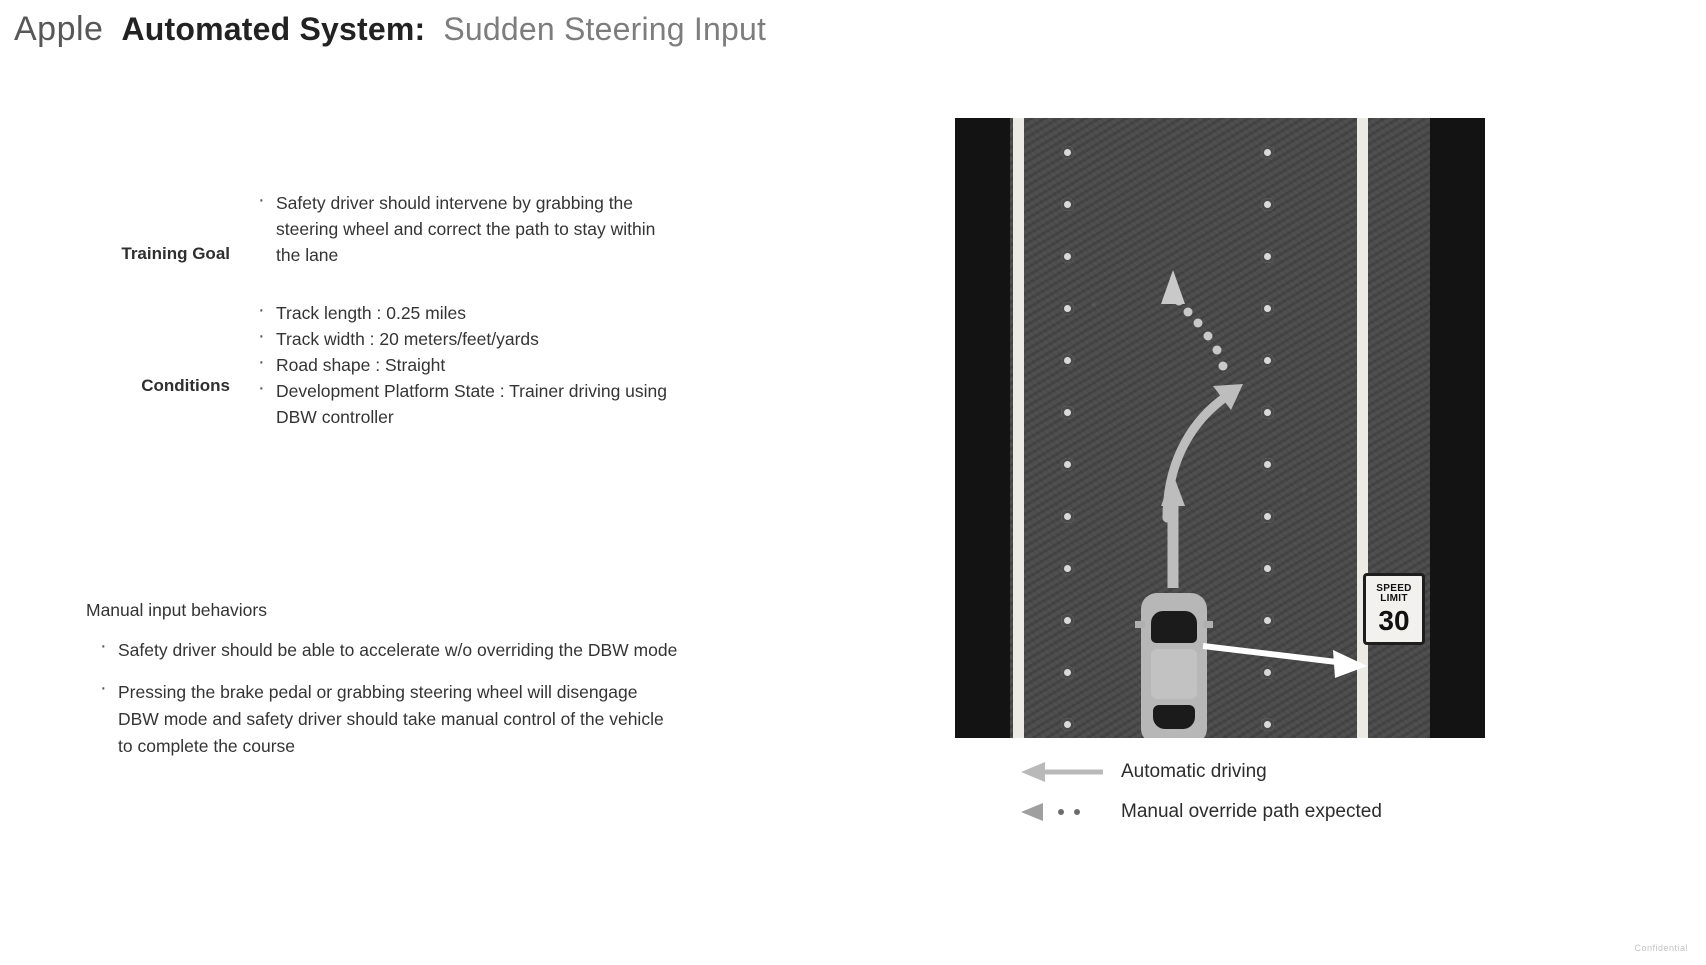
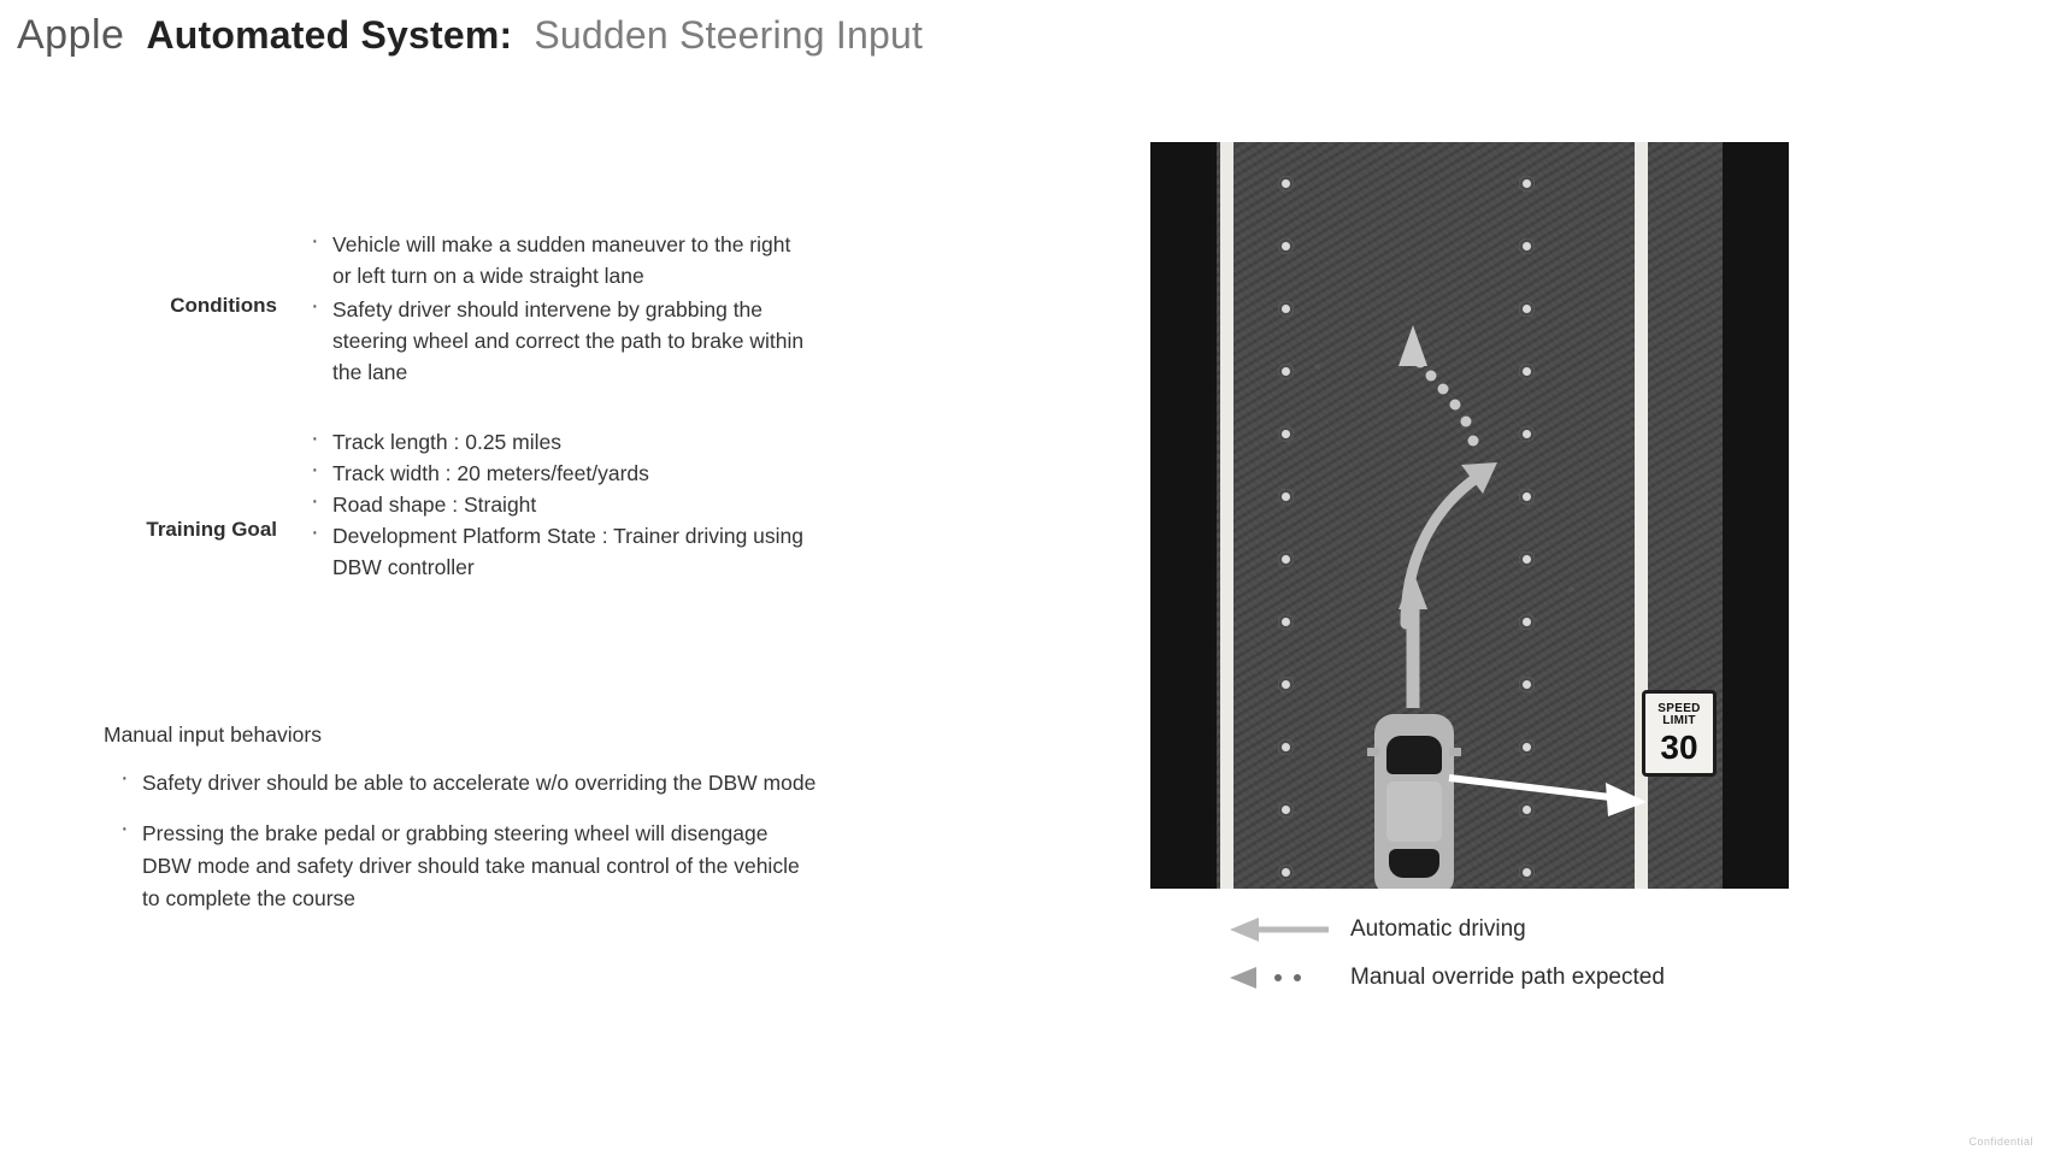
  Apple
  Automated System:
  Sudden Steering Input
- Training Goal
+ Conditions
+ Vehicle will make a sudden maneuver to the right or left turn on a wide straight lane
- Safety driver should intervene by grabbing the steering wheel and correct the path to stay within the lane
+ Safety driver should intervene by grabbing the steering wheel and correct the path to brake within the lane
- Conditions
+ Training Goal
  Track length : 0.25 miles
  Track width : 20 meters/feet/yards
  Road shape : Straight
  Development Platform State : Trainer driving using DBW controller
  Manual input behaviors
  Safety driver should be able to accelerate w/o overriding the DBW mode
  Pressing the brake pedal or grabbing steering wheel will disengage DBW mode and safety driver should take manual control of the vehicle to complete the course
  SPEED
  LIMIT
  30
  Automatic driving
  Manual override path expected
  Confidential
